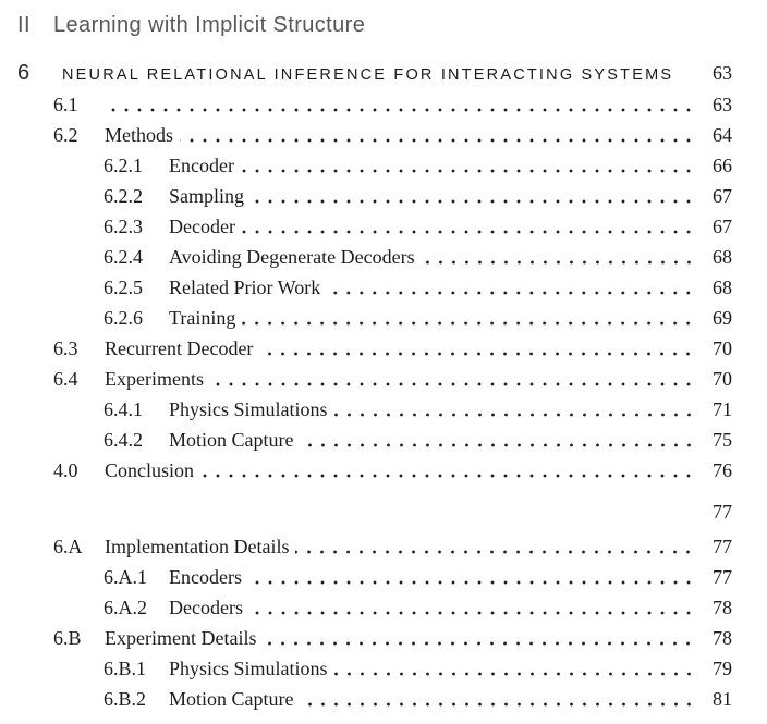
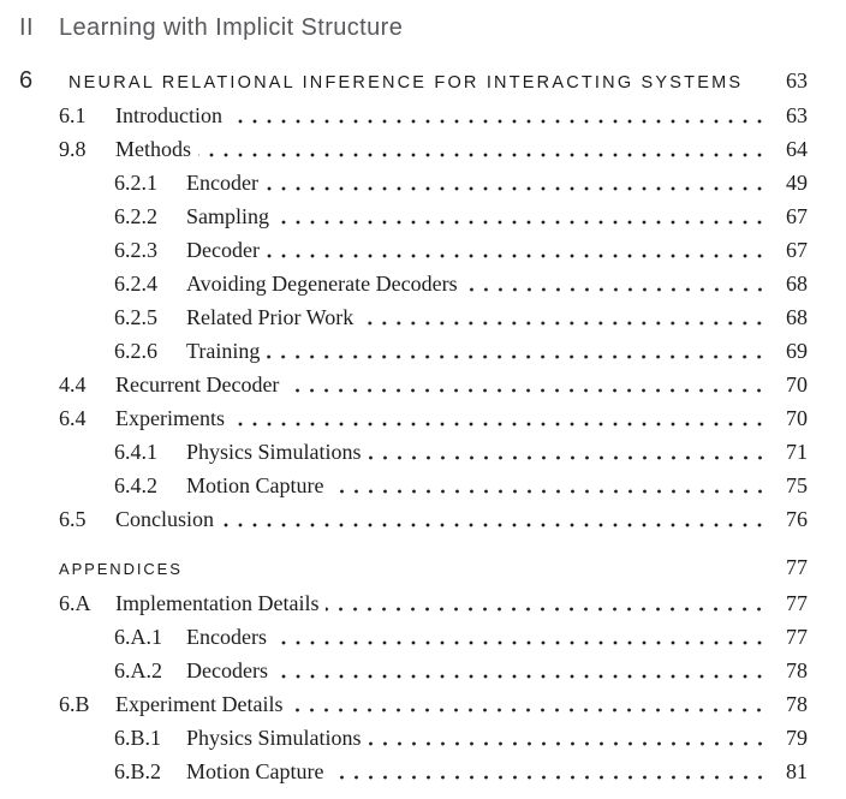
  II
  Learning with Implicit Structure
  6
  NEURAL RELATIONAL INFERENCE FOR INTERACTING SYSTEMS
  63
  6.1
+ Introduction
  63
- 6.2
+ 9.8
  Methods
  64
  6.2.1
  Encoder
- 66
+ 49
  6.2.2
  Sampling
  67
  6.2.3
  Decoder
  67
  6.2.4
  Avoiding Degenerate Decoders
  68
  6.2.5
  Related Prior Work
  68
  6.2.6
  Training
  69
- 6.3
+ 4.4
  Recurrent Decoder
  70
  6.4
  Experiments
  70
  6.4.1
  Physics Simulations
  71
  6.4.2
  Motion Capture
  75
- 4.0
+ 6.5
  Conclusion
  76
+ APPENDICES
  77
  6.A
  Implementation Details
  77
  6.A.1
  Encoders
  77
  6.A.2
  Decoders
  78
  6.B
  Experiment Details
  78
  6.B.1
  Physics Simulations
  79
  6.B.2
  Motion Capture
  81
